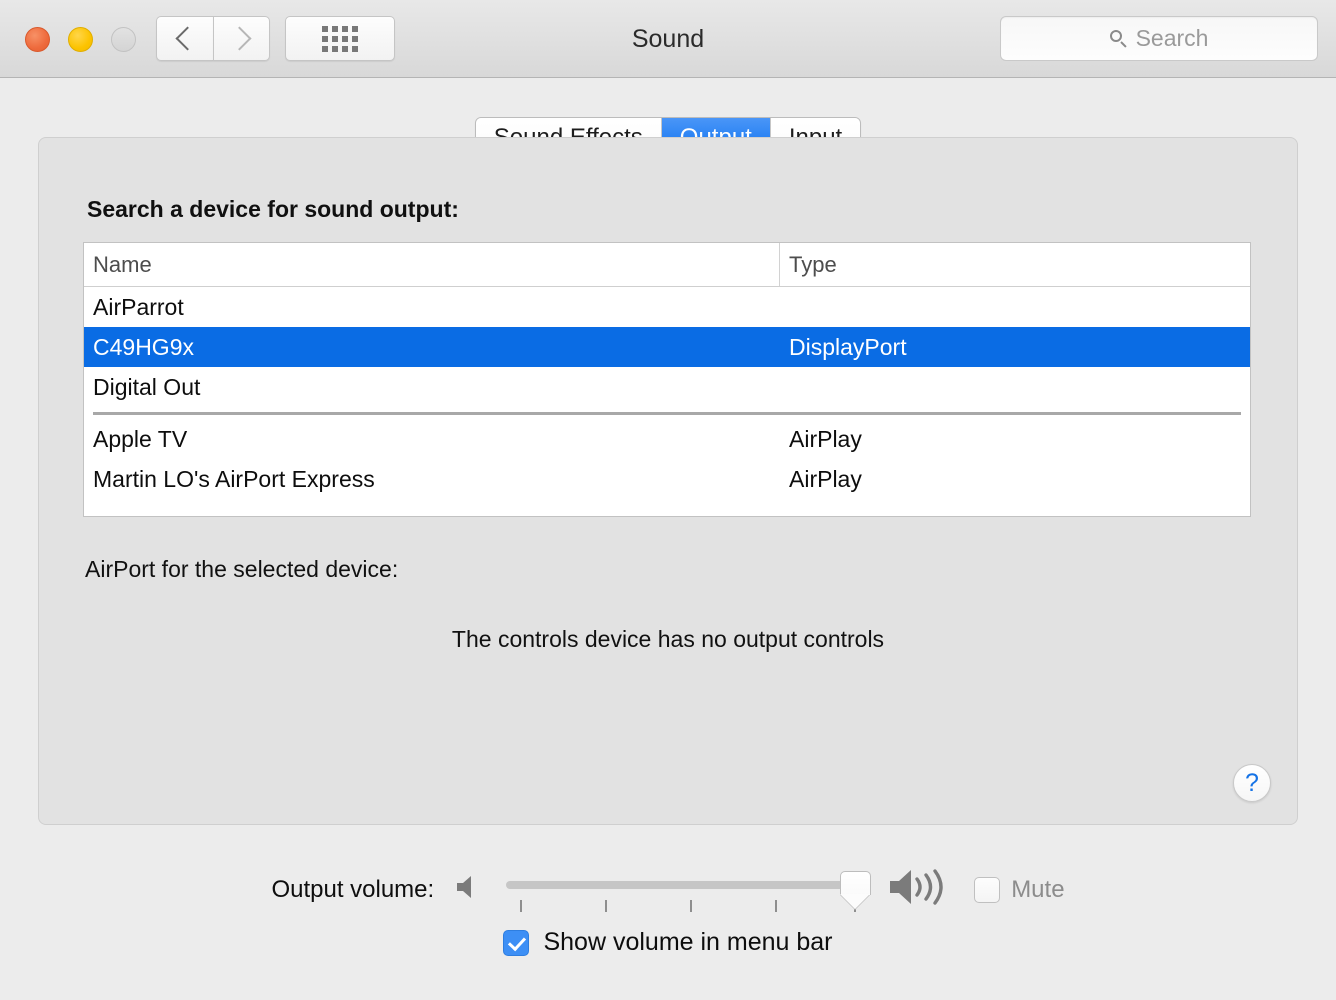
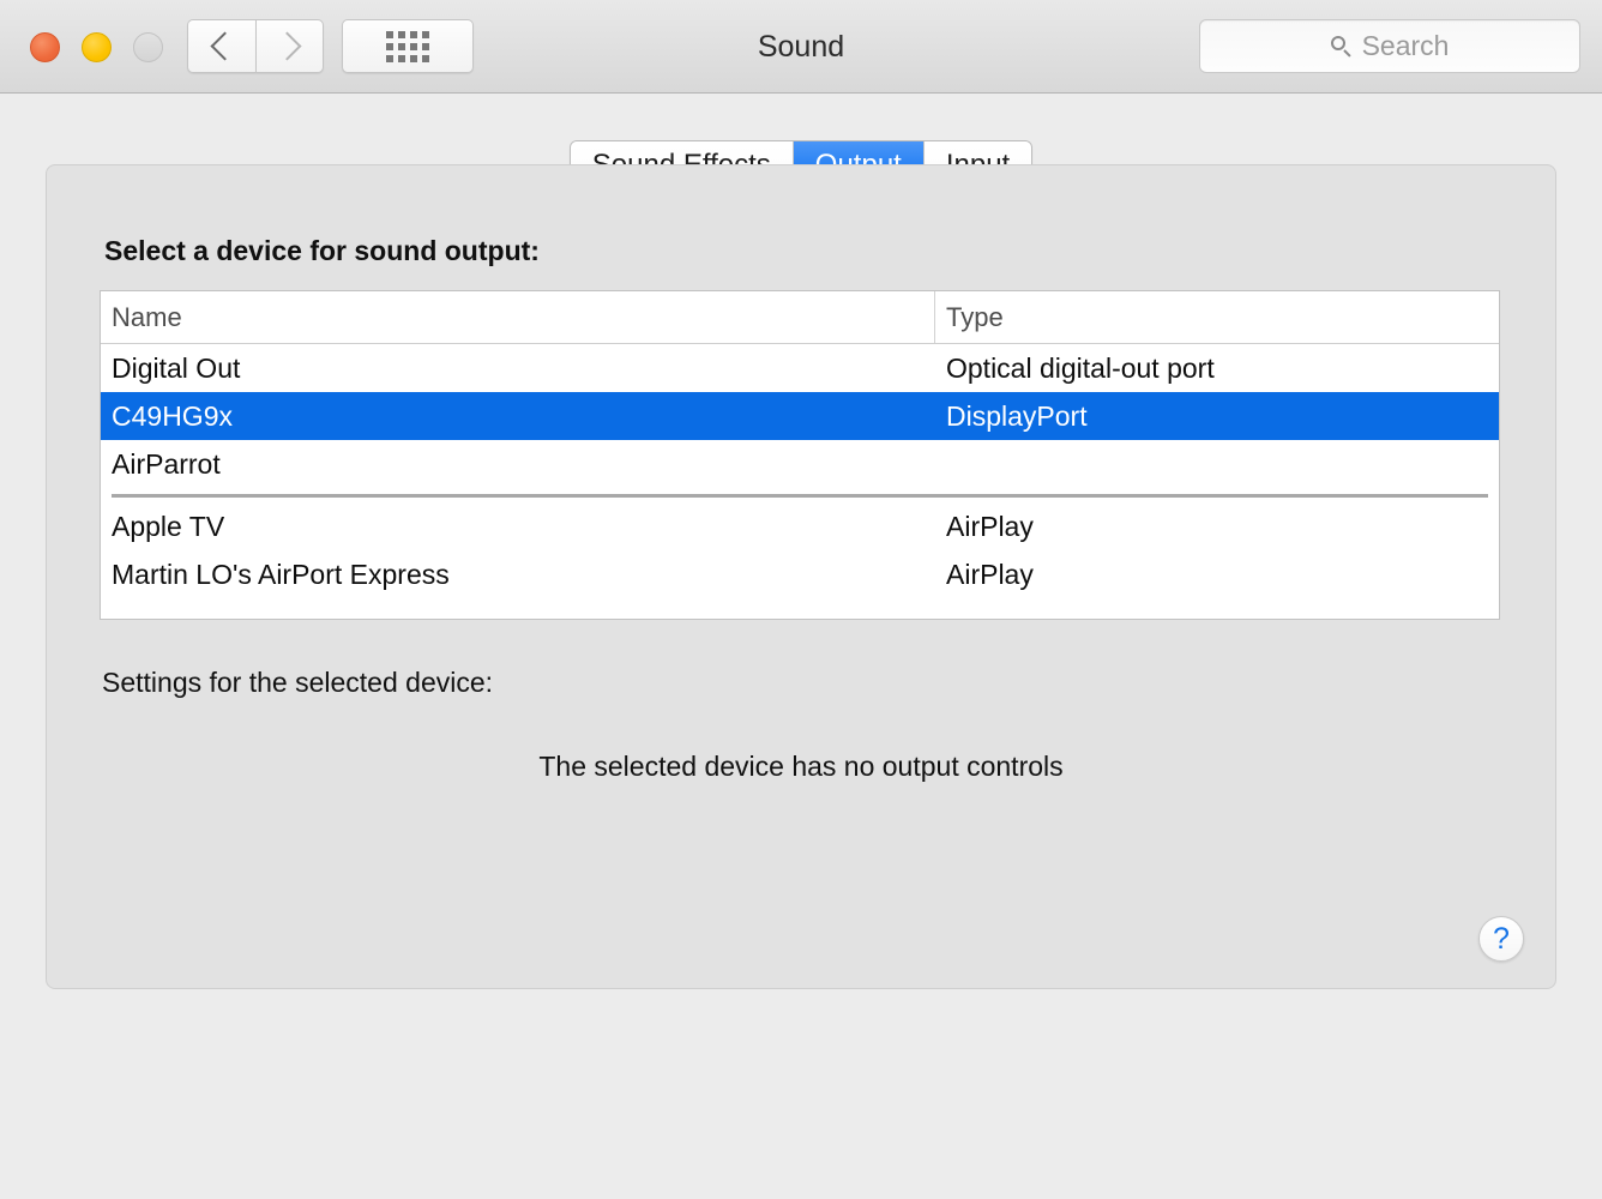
  Sound
  Search
- Search a device for sound output:
+ Select a device for sound output:
  Name
  Type
- AirParrot
+ Digital Out
+ Optical digital-out port
  C49HG9x
  DisplayPort
- Digital Out
+ AirParrot
  Apple TV
  AirPlay
  Martin LO's AirPort Express
  AirPlay
- AirPort for the selected device:
+ Settings for the selected device:
- The controls device has no output controls
+ The selected device has no output controls
  ?
- Output volume:
- Mute
- Show volume in menu bar
